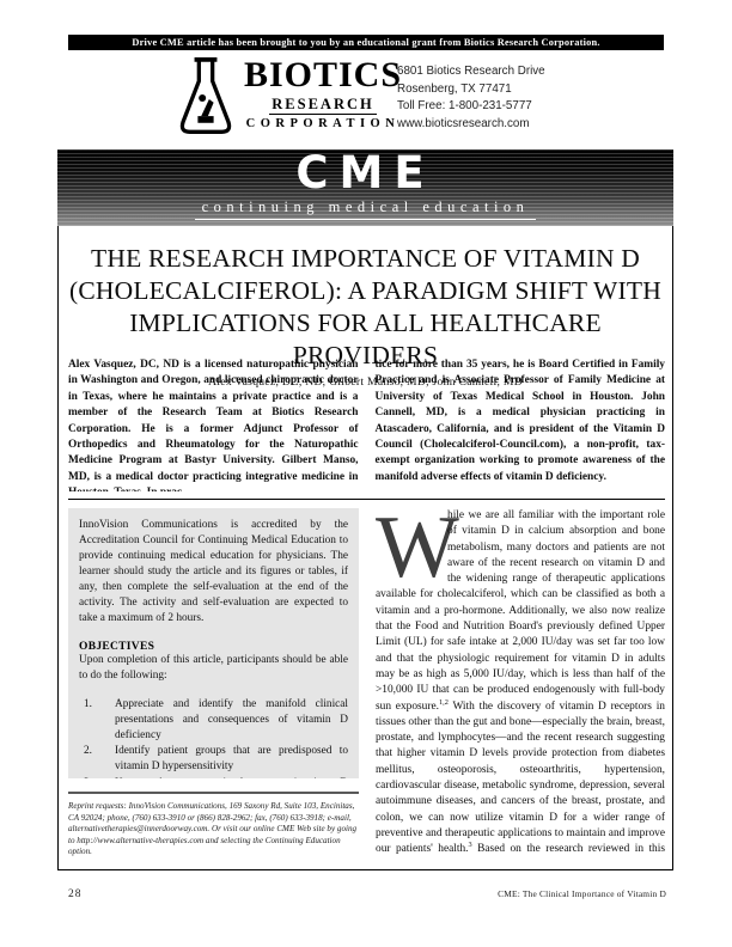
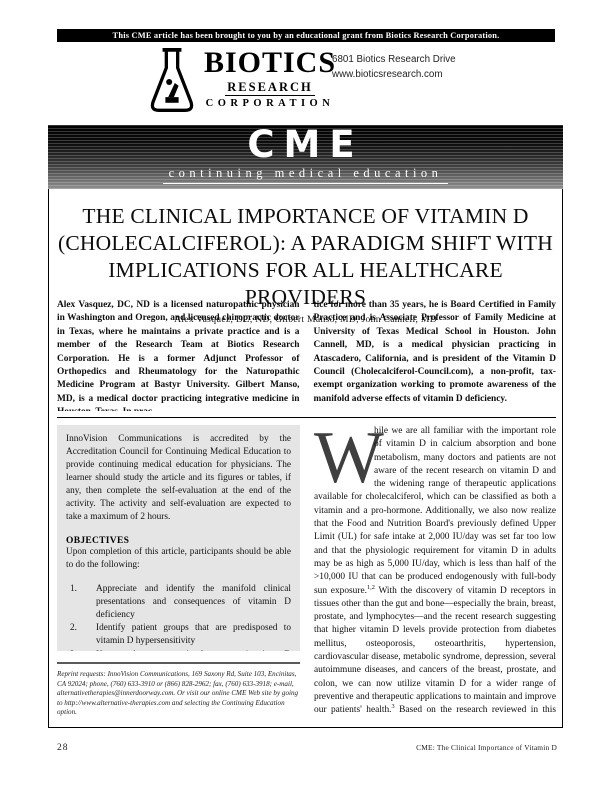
- Drive CME article has been brought to you by an educational grant from Biotics Research Corporation.
+ This CME article has been brought to you by an educational grant from Biotics Research Corporation.
  BIOTICS
  RESEARCH
  CORPORATION
  6801 Biotics Research Drive
- Rosenberg, TX 77471
- Toll Free: 1-800-231-5777
  www.bioticsresearch.com
  CME
  continuing medical education
- THE RESEARCH IMPORTANCE OF VITAMIN D
+ THE CLINICAL IMPORTANCE OF VITAMIN D
  (CHOLECALCIFEROL): A PARADIGM SHIFT WITH
  IMPLICATIONS FOR ALL HEALTHCARE PROVIDERS
  Alex Vasquez, DC, ND, Gilbert Manso, MD, John Cannell, MD
  Alex Vasquez, DC, ND is a licensed naturopathic physician in Washington and Oregon, and licensed chiropractic doctor in Texas, where he maintains a private practice and is a member of the Research Team at Biotics Research Corporation. He is a former Adjunct Professor of Orthopedics and Rheumatology for the Naturopathic Medicine Program at Bastyr University. Gilbert Manso, MD, is a medical doctor practicing integrative medicine in
  tice for more than 35 years, he is Board Certified in Family Practice and is Associate Professor of Family Medicine at University of Texas Medical School in Houston. John Cannell, MD, is a medical physician practicing in Atascadero, California, and is president of the Vitamin D Council (Cholecalciferol-Council.com), a non-profit, tax-exempt organization working to promote awareness of the manifold adverse effects of vitamin D deficiency.
  InnoVision Communications is accredited by the Accreditation Council for Continuing Medical Education to provide continuing medical education for physicians. The learner should study the article and its figures or tables, if any, then complete the self-evaluation at the end of the activity. The activity and self-evaluation are expected to take a maximum of 2 hours.
  OBJECTIVES
  Upon completion of this article, participants should be able to do the following:
  1.
  Appreciate and identify the manifold clinical presentations and consequences of vitamin D deficiency
  2.
  Identify patient groups that are predisposed to vitamin D hypersensitivity
  Reprint requests: InnoVision Communications, 169 Saxony Rd, Suite 103, Encinitas, CA 92024; phone, (760) 633-3910 or (866) 828-2962; fax, (760) 633-3918; e-mail, alternativetherapies@innerdoorway.com. Or visit our online CME Web site by going to http://www.alternative-therapies.com and selecting the Continuing Education option.
  W
  hile we are all familiar with the important role of vitamin D in calcium absorption and bone metabolism, many doctors and patients are not aware of the recent research on vitamin D and the widening range of therapeutic applications available for cholecalciferol, which can be classified as both a vitamin and a pro-hormone. Additionally, we also now realize that the Food and Nutrition Board's previously defined Upper Limit (UL) for safe intake at 2,000 IU/day was set far too low and that the physiologic requirement for vitamin D in adults may be as high as 5,000 IU/day, which is less than half of the >10,000 IU that can be produced endogenously with full-body sun exposure. With the discovery of vitamin D receptors in tissues other than the gut and bone—especially the brain, breast, prostate, and lymphocytes—and the recent research suggesting that higher vitamin D levels provide protection from diabetes mellitus, osteoporosis, osteoarthritis, hypertension, cardiovascular disease, metabolic syndrome, depression, several autoimmune diseases, and cancers of the breast, prostate, and colon, we can now utilize vitamin D for a wider range of preventive and therapeutic applications to maintain and improve our patients' health. Based on the research reviewed in this
  28
  CME: The Clinical Importance of Vitamin D
